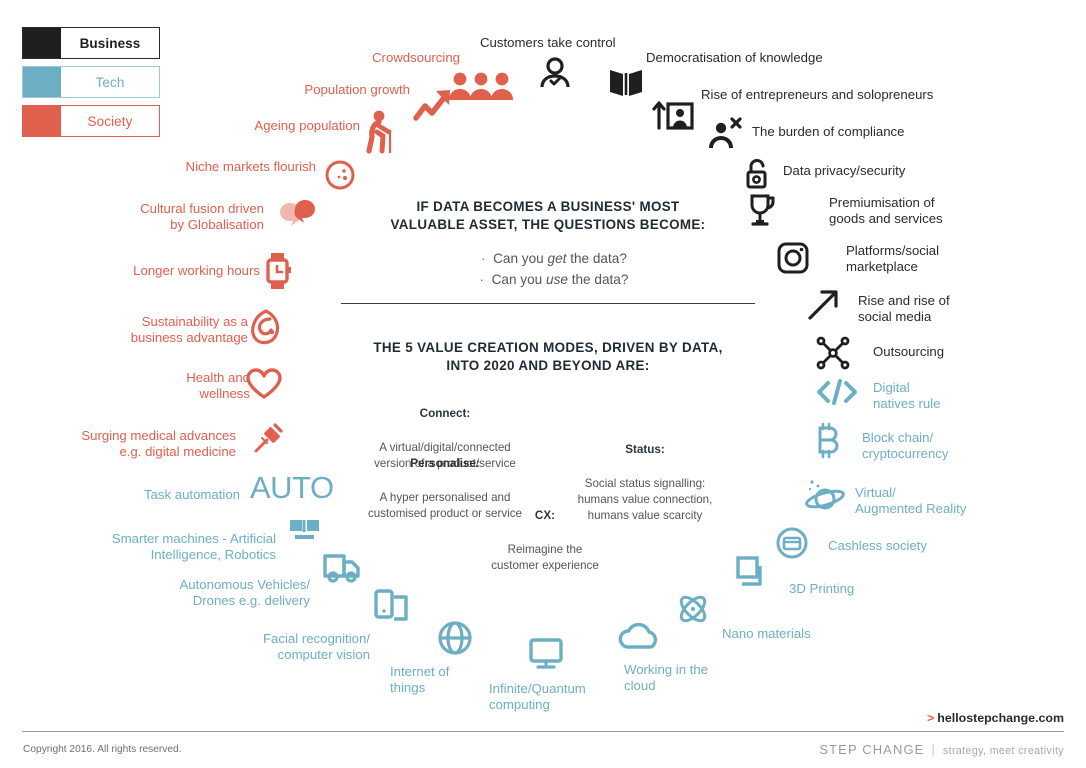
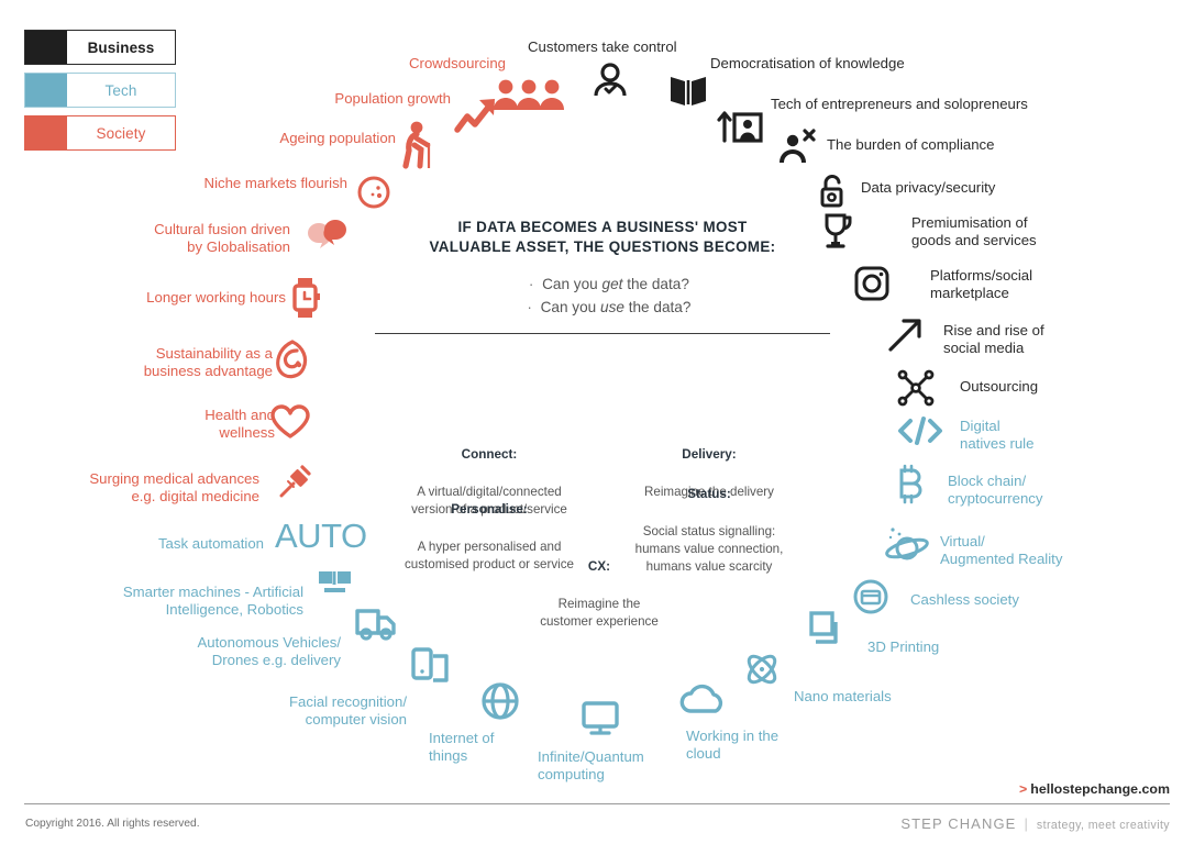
  Business
  Tech
  Society
  IF DATA BECOMES A BUSINESS' MOST
  VALUABLE ASSET, THE QUESTIONS BECOME:
  · Can you get the data?
  · Can you use the data?
- THE 5 VALUE CREATION MODES, DRIVEN BY DATA,
- INTO 2020 AND BEYOND ARE:
  Connect:
  A virtual/digital/connected
  version of a product/service
  Personalise:
  A hyper personalised and
  customised product or service
+ Delivery:
+ Reimagine the delivery
  Status:
  Social status signalling:
  humans value connection,
  humans value scarcity
  CX:
  Reimagine the
  customer experience
  Crowdsourcing
  Population growth
  Ageing population
  Niche markets flourish
  Cultural fusion driven
  by Globalisation
  Longer working hours
  Sustainability as a
  business advantage
  Health an
  wellness
  Surging medical advances
  e.g. digital medicine
  Task automation
  AUTO
  Smarter machines - Artificial
  Intelligence, Robotics
  Autonomous Vehicles/
  Drones e.g. delivery
  Facial recognition/
  computer vision
  Internet of
  things
  Infinite/Quantum
  computing
  Working in the
  cloud
  Nano materials
  3D Printing
  Cashless society
  Virtual/
  Augmented Reality
  Block chain/
  cryptocurrency
  Digital
  natives rule
  Outsourcing
  Rise and rise of
  social media
  Platforms/social
  marketplace
  Premiumisation of
  goods and services
  Data privacy/security
  The burden of compliance
- Rise of entrepreneurs and solopreneurs
+ Tech of entrepreneurs and solopreneurs
  Democratisation of knowledge
  Customers take control
  > hellostepchange.com
  Copyright 2016. All rights reserved.
  STEP CHANGE | strategy, meet creativity
